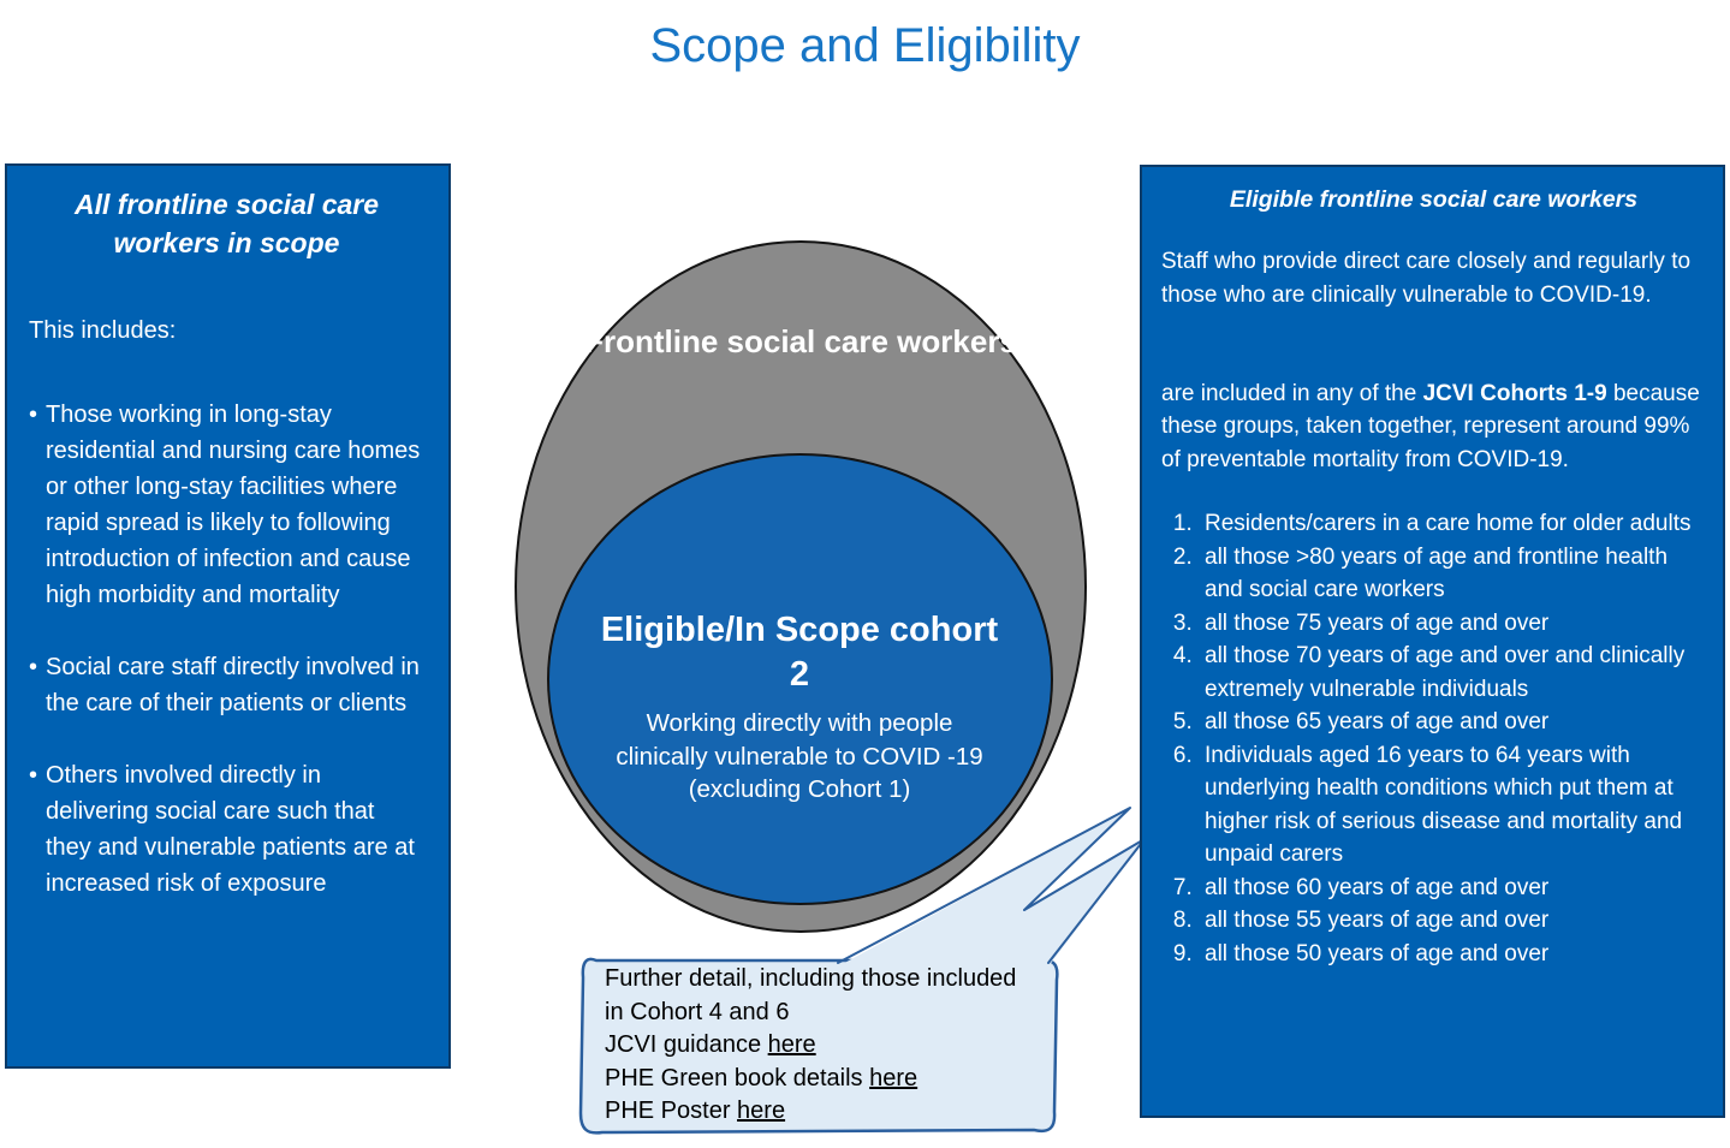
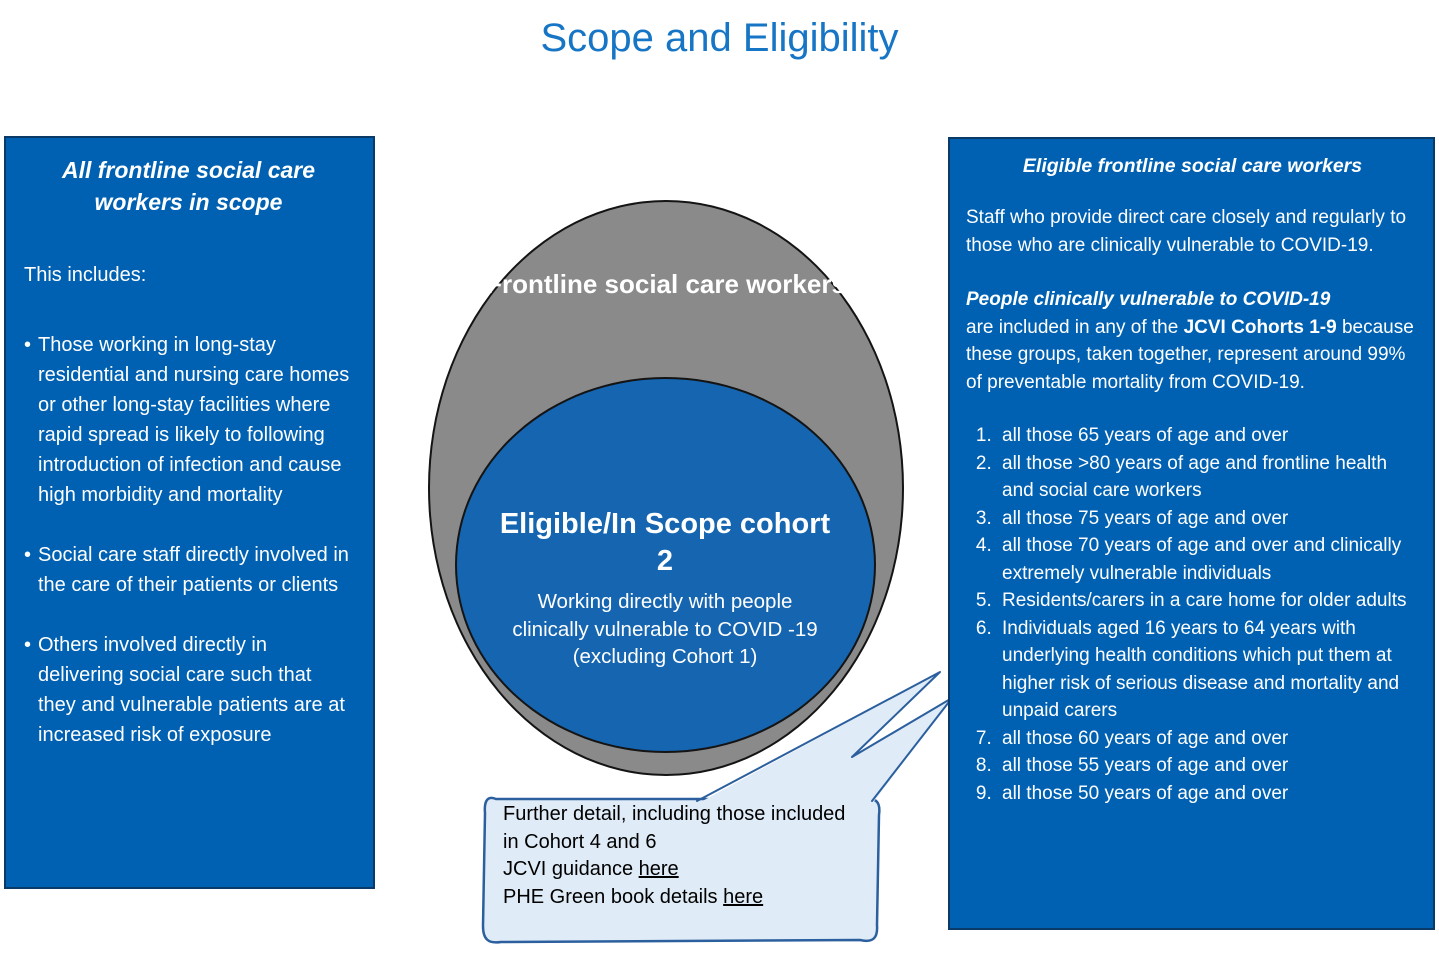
  Scope and Eligibility
  All frontline social care workers in scope
  This includes:
  Those working in long-stay residential and nursing care homes or other long-stay facilities where rapid spread is likely to following introduction of infection and cause high morbidity and mortality
  Social care staff directly involved in the care of their patients or clients
  Others involved directly in delivering social care such that they and vulnerable patients are at increased risk of exposure
  Frontline social care workers
  Eligible/In Scope cohort 2
  Working directly with people clinically vulnerable to COVID -19 (excluding Cohort 1)
  Further detail, including those included in Cohort 4 and 6
  JCVI guidance here
  PHE Green book details here
- PHE Poster here
  Eligible frontline social care workers
  Staff who provide direct care closely and regularly to those who are clinically vulnerable to COVID-19.
+ People clinically vulnerable to COVID-19
  are included in any of the JCVI Cohorts 1-9 because these groups, taken together, represent around 99% of preventable mortality from COVID-19.
- Residents/carers in a care home for older adults
+ all those 65 years of age and over
  all those >80 years of age and frontline health and social care workers
  all those 75 years of age and over
  all those 70 years of age and over and clinically extremely vulnerable individuals
- all those 65 years of age and over
+ Residents/carers in a care home for older adults
  Individuals aged 16 years to 64 years with underlying health conditions which put them at higher risk of serious disease and mortality and unpaid carers
  all those 60 years of age and over
  all those 55 years of age and over
  all those 50 years of age and over
